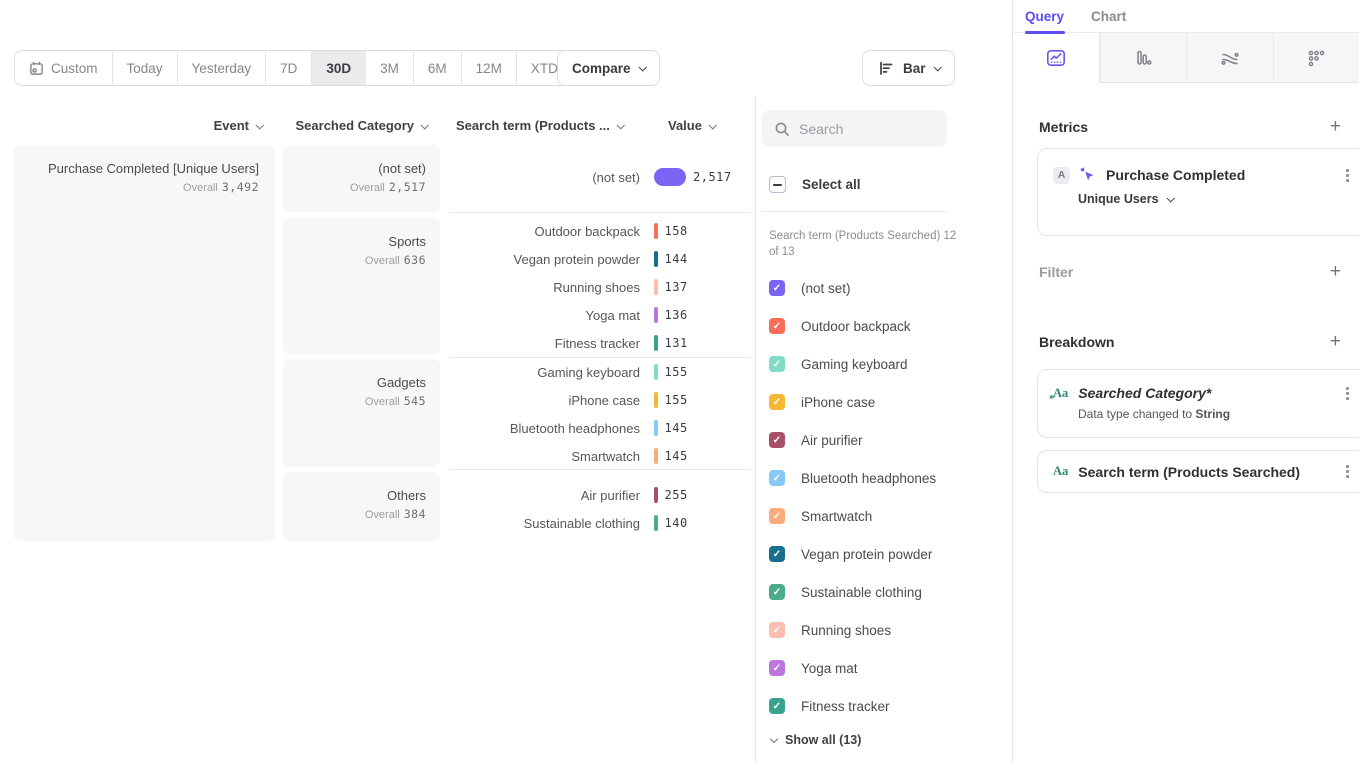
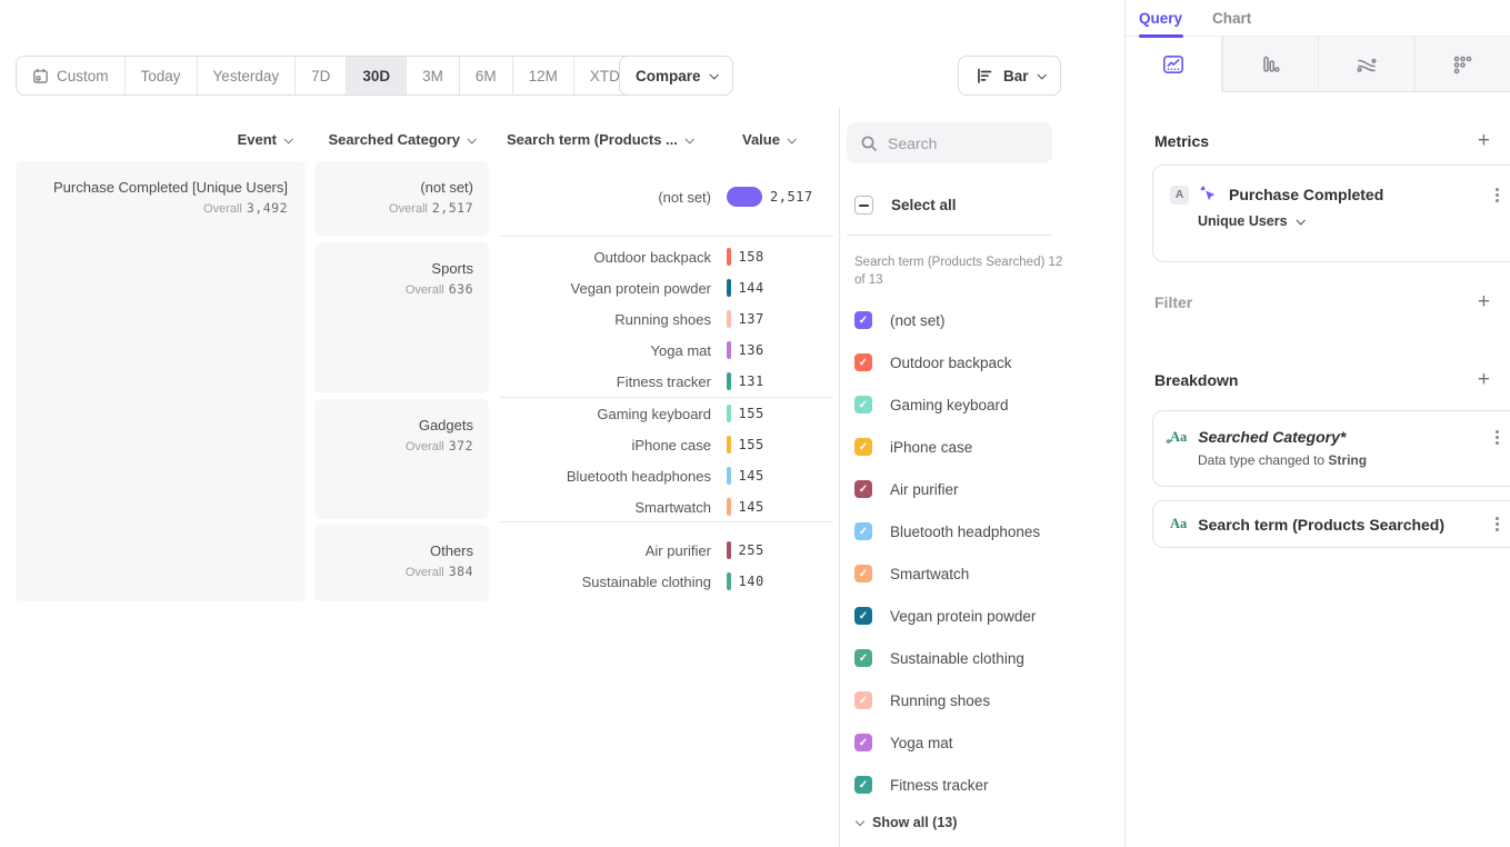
  Custom
  Today
  Yesterday
  7D
  30D
  3M
  6M
  12M
  XTD
  Compare
  Bar
  Event
  Searched Category
  Search term (Products ...
  Value
  Purchase Completed [Unique Users]
  Overall 3,492
  (not set)
  Overall 2,517
  Sports
  Overall 636
  Gadgets
- Overall 545
+ Overall 372
  Others
  Overall 384
  (not set)
  2,517
  Outdoor backpack
  158
  Vegan protein powder
  144
  Running shoes
  137
  Yoga mat
  136
  Fitness tracker
  131
  Gaming keyboard
  155
  iPhone case
  155
  Bluetooth headphones
  145
  Smartwatch
  145
  Air purifier
  255
  Sustainable clothing
  140
  Search
  Select all
  Search term (Products Searched) 12 of 13
  ✓
  (not set)
  ✓
  Outdoor backpack
  ✓
  Gaming keyboard
  ✓
  iPhone case
  ✓
  Air purifier
  ✓
  Bluetooth headphones
  ✓
  Smartwatch
  ✓
  Vegan protein powder
  ✓
  Sustainable clothing
  ✓
  Running shoes
  ✓
  Yoga mat
  ✓
  Fitness tracker
  Show all (13)
  Query
  Chart
  Metrics
  +
  A
  Purchase Completed
  Unique Users
  Filter
  +
  Breakdown
  +
  Aa
  *
  Searched Category*
  Data type changed to String
  Aa
  Search term (Products Searched)
